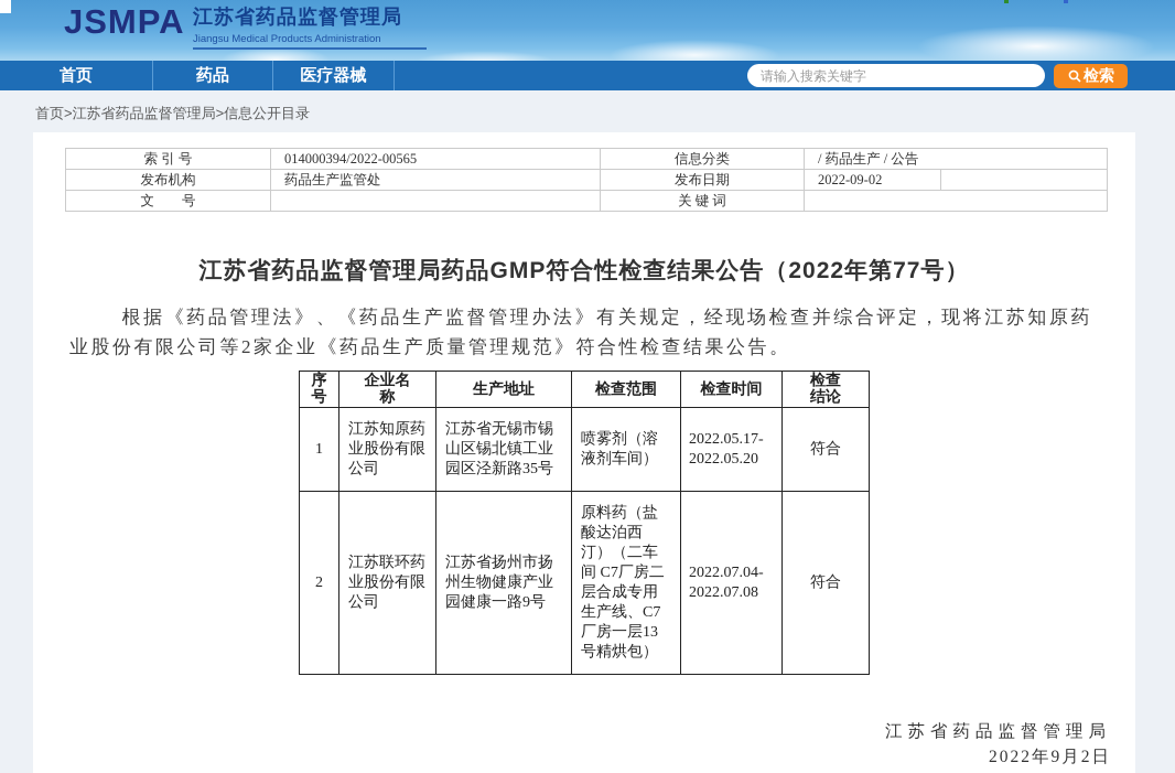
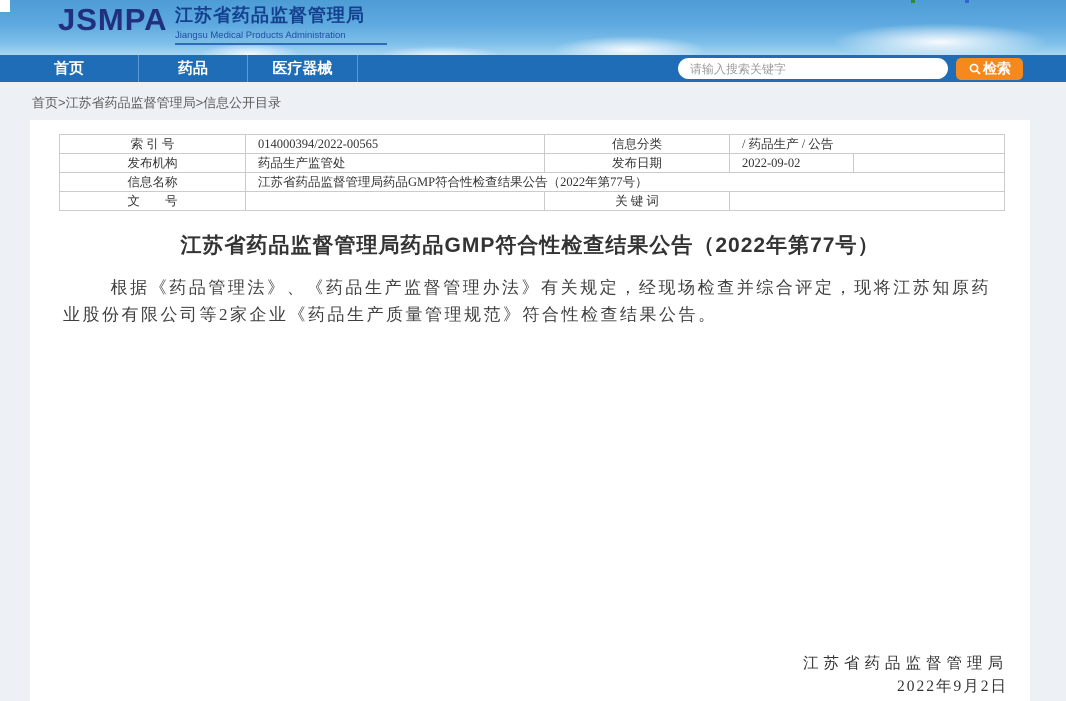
  JSMPA
  江苏省药品监督管理局
  Jiangsu Medical Products Administration
  首页
  药品
  医疗器械
  请输入搜索关键字
  检索
  首页>江苏省药品监督管理局>信息公开目录
  索 引 号	014000394/2022-00565	信息分类	/ 药品生产 / 公告
  发布机构	药品生产监管处	发布日期	2022-09-02
+ 信息名称	江苏省药品监督管理局药品GMP符合性检查结果公告（2022年第77号）
  文 号		关 键 词
  江苏省药品监督管理局药品GMP符合性检查结果公告（2022年第77号）
  根据《药品管理法》、《药品生产监督管理办法》有关规定，经现场检查并综合评定，现将江苏知原药业股份有限公司等2家企业《药品生产质量管理规范》符合性检查结果公告。
- 序 号	企业名 称	生产地址	检查范围	检查时间	检查 结论
- 1	江苏知原药业股份有限公司	江苏省无锡市锡山区锡北镇工业园区泾新路35号	喷雾剂（溶液剂车间）	2022.05.17- 2022.05.20	符合
- 2	江苏联环药业股份有限公司	江苏省扬州市扬州生物健康产业园健康一路9号	原料药（盐酸达泊西汀）（二车间 C7厂房二层合成专用生产线、C7厂房一层13号精烘包）	2022.07.04- 2022.07.08	符合
  江苏省药品监督管理局
  2022年9月2日
